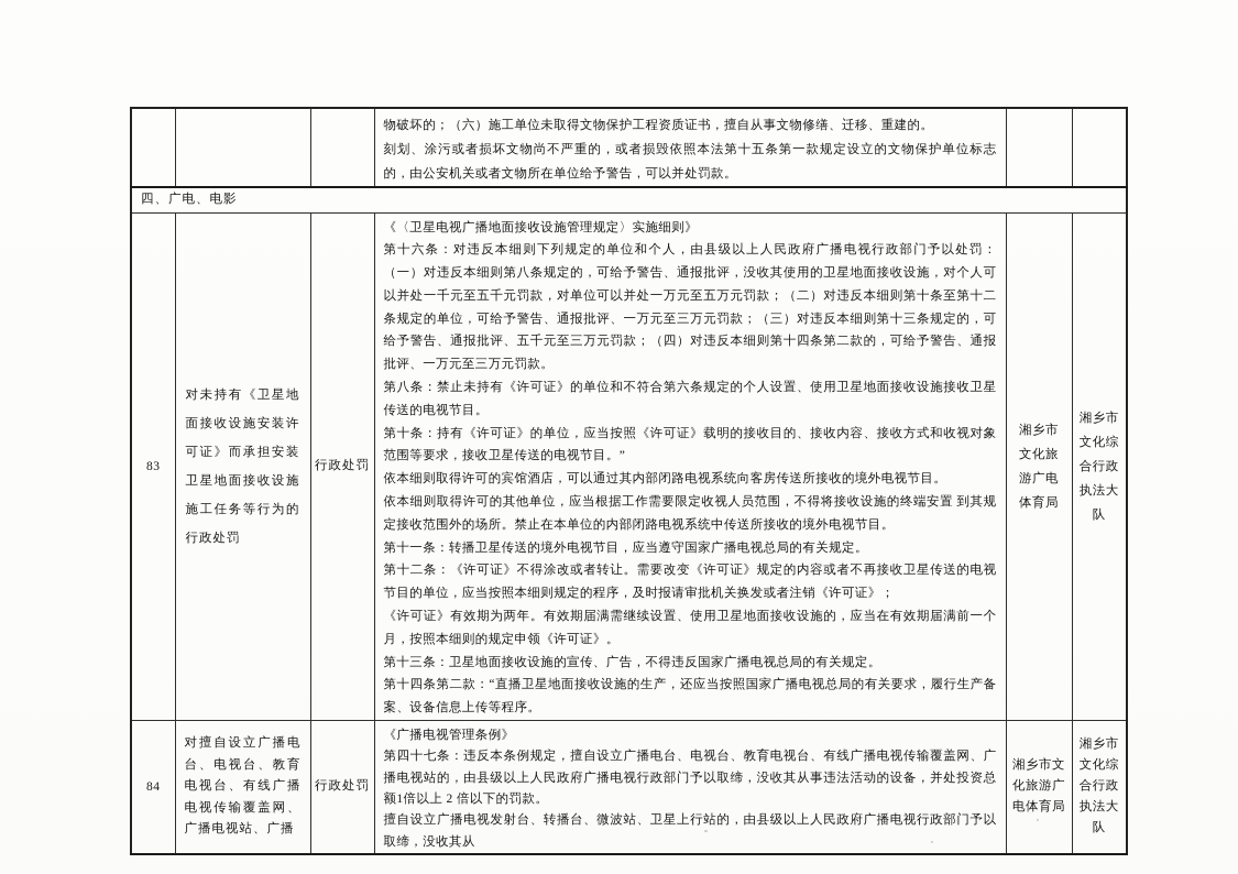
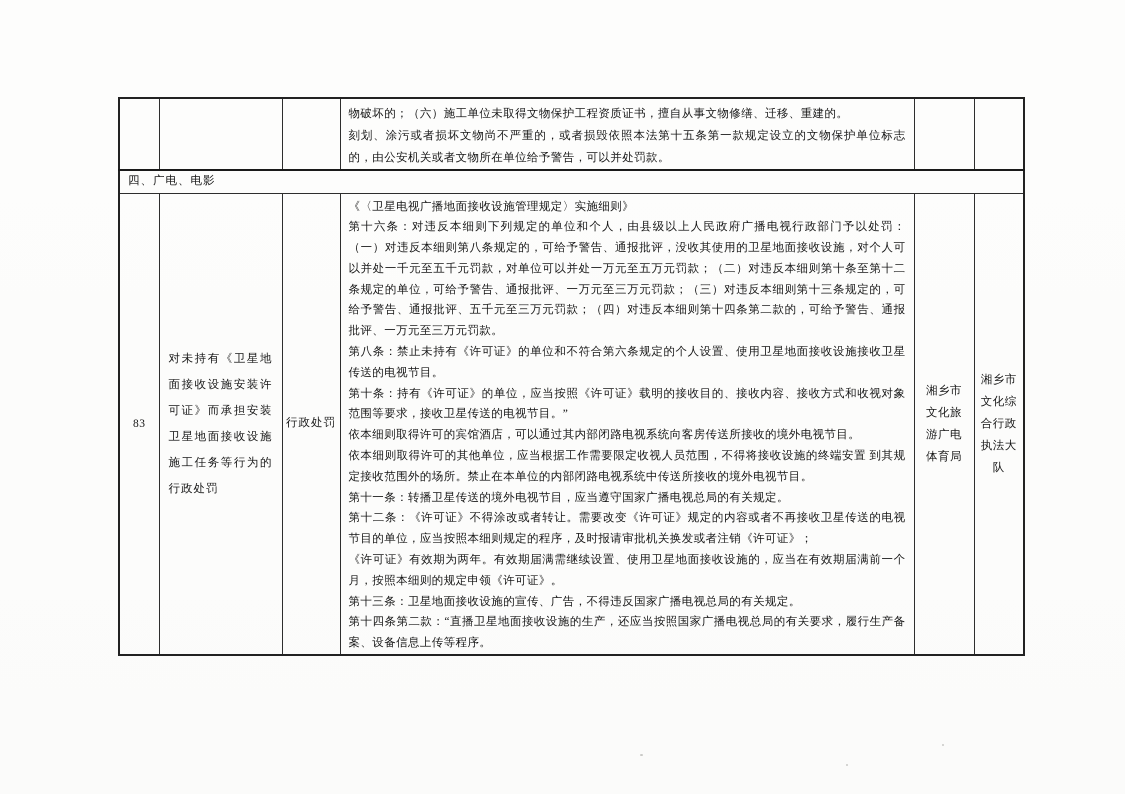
  			物破坏的；（六）施工单位未取得文物保护工程资质证书，擅自从事文物修缮、迁移、重建的。 刻划、涂污或者损坏文物尚不严重的，或者损毁依照本法第十五条第一款规定设立的文物保护单位标志的，由公安机关或者文物所在单位给予警告，可以并处罚款。
  四、广电、电影
  83	对未持有《卫星地面接收设施安装许可证》而承担安装卫星地面接收设施施工任务等行为的行政处罚	行政处罚	《〈卫星电视广播地面接收设施管理规定〉实施细则》 第十六条：对违反本细则下列规定的单位和个人，由县级以上人民政府广播电视行政部门予以处罚：（一）对违反本细则第八条规定的，可给予警告、通报批评，没收其使用的卫星地面接收设施，对个人可以并处一千元至五千元罚款，对单位可以并处一万元至五万元罚款；（二）对违反本细则第十条至第十二条规定的单位，可给予警告、通报批评、一万元至三万元罚款；（三）对违反本细则第十三条规定的，可给予警告、通报批评、五千元至三万元罚款；（四）对违反本细则第十四条第二款的，可给予警告、通报批评、一万元至三万元罚款。 第八条：禁止未持有《许可证》的单位和不符合第六条规定的个人设置、使用卫星地面接收设施接收卫星传送的电视节目。 第十条：持有《许可证》的单位，应当按照《许可证》载明的接收目的、接收内容、接收方式和收视对象范围等要求，接收卫星传送的电视节目。” 依本细则取得许可的宾馆酒店，可以通过其内部闭路电视系统向客房传送所接收的境外电视节目。 依本细则取得许可的其他单位，应当根据工作需要限定收视人员范围，不得将接收设施的终端安置 到其规定接收范围外的场所。禁止在本单位的内部闭路电视系统中传送所接收的境外电视节目。 第十一条：转播卫星传送的境外电视节目，应当遵守国家广播电视总局的有关规定。 第十二条：《许可证》不得涂改或者转让。需要改变《许可证》规定的内容或者不再接收卫星传送的电视节目的单位，应当按照本细则规定的程序，及时报请审批机关换发或者注销《许可证》； 《许可证》有效期为两年。有效期届满需继续设置、使用卫星地面接收设施的，应当在有效期届满前一个月，按照本细则的规定申领《许可证》。 第十三条：卫星地面接收设施的宣传、广告，不得违反国家广播电视总局的有关规定。 第十四条第二款：“直播卫星地面接收设施的生产，还应当按照国家广播电视总局的有关要求，履行生产备案、设备信息上传等程序。	湘乡市文化旅游广电体育局	湘乡市文化综合行政执法大队
- 84	对擅自设立广播电台、电视台、教育电视台、有线广播电视传输覆盖网、广播电视站、广播	行政处罚	《广播电视管理条例》 第四十七条：违反本条例规定，擅自设立广播电台、电视台、教育电视台、有线广播电视传输覆盖网、广播电视站的，由县级以上人民政府广播电视行政部门予以取缔，没收其从事违法活动的设备，并处投资总额1倍以上 2 倍以下的罚款。 擅自设立广播电视发射台、转播台、微波站、卫星上行站的，由县级以上人民政府广播电视行政部门予以取缔，没收其从	湘乡市文化旅游广电体育局	湘乡市文化综合行政执法大队
